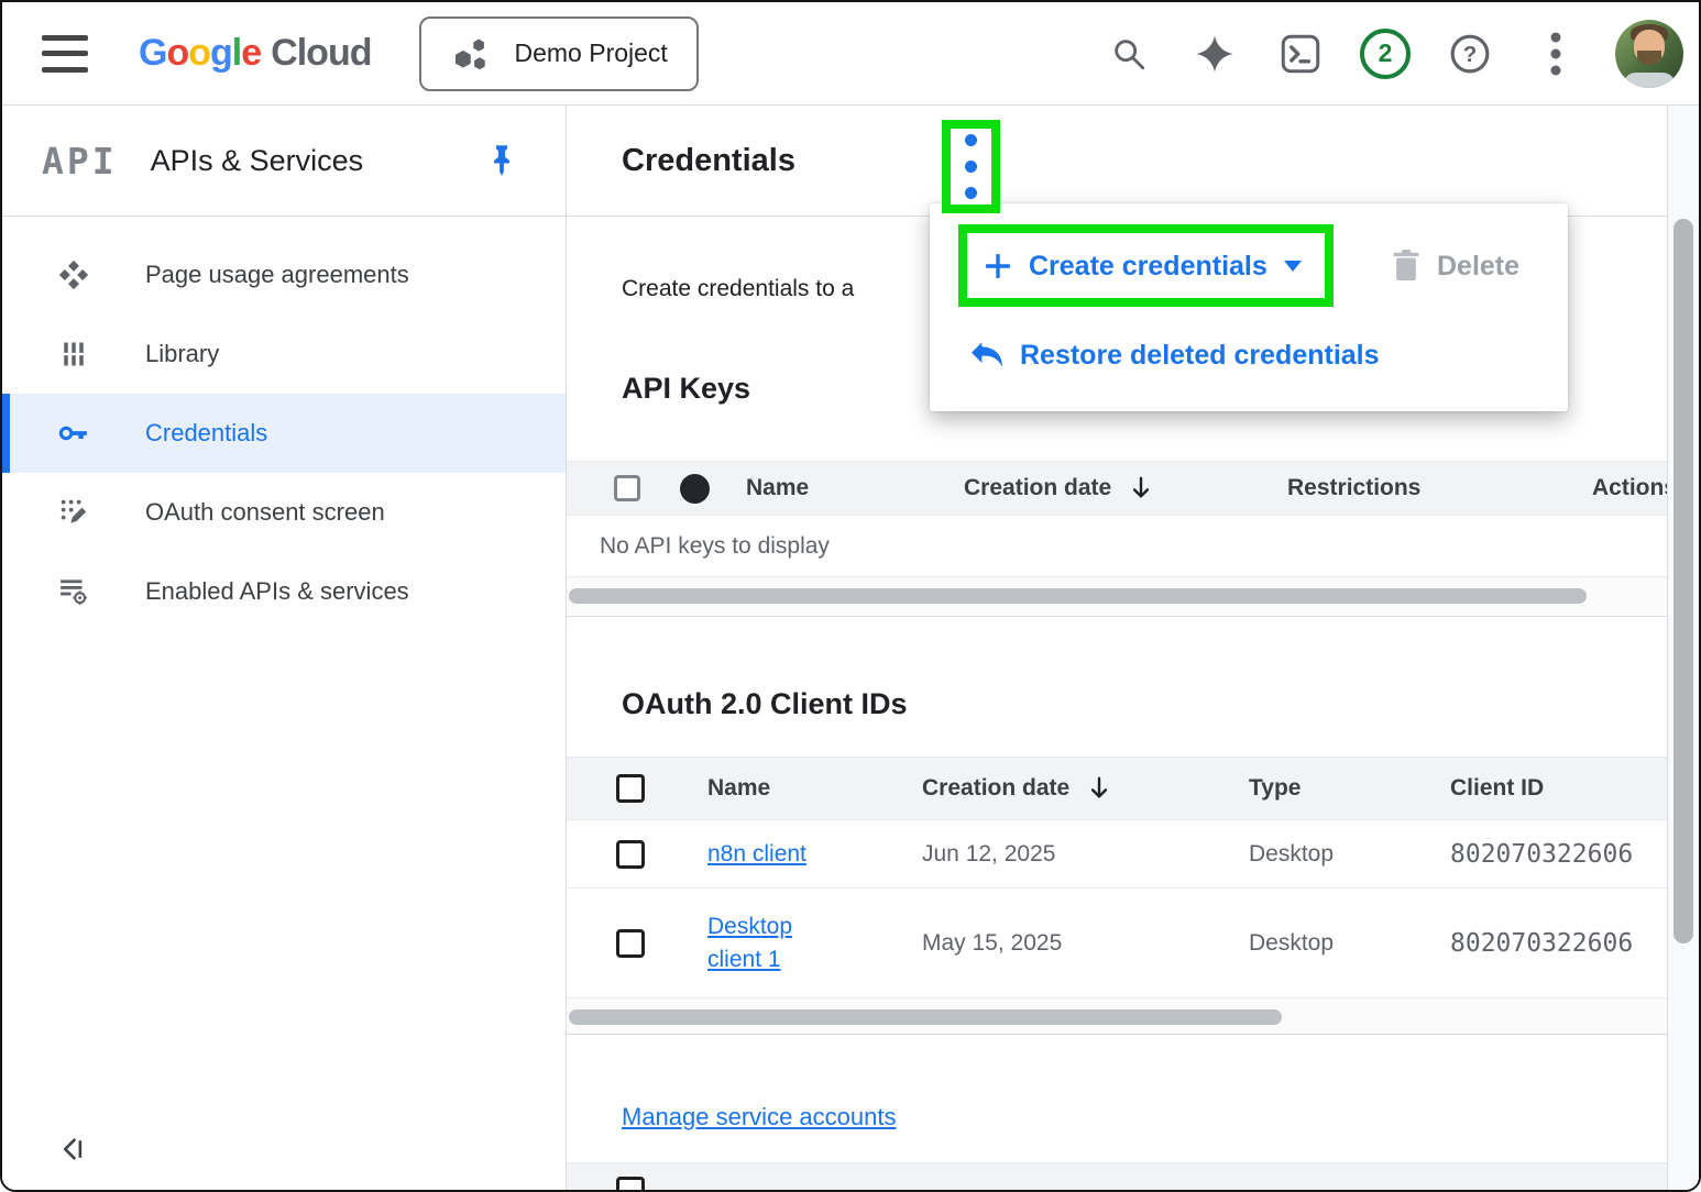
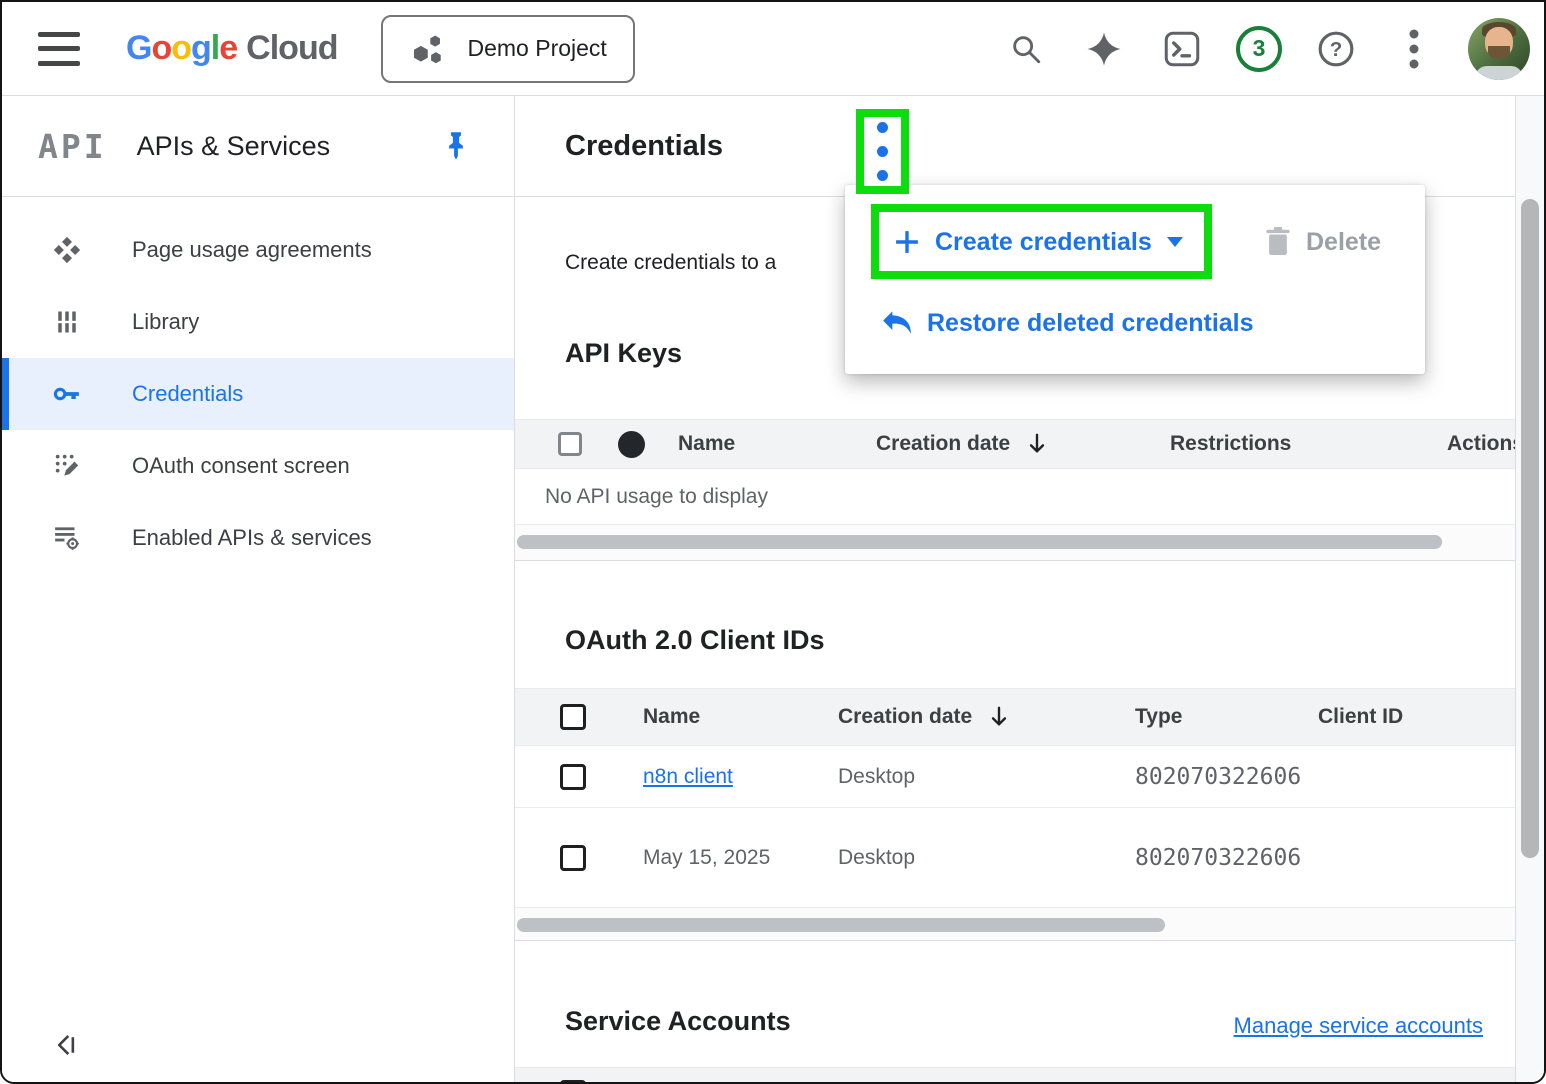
  Google Cloud
  Demo Project
- 2
+ 3
  ?
  API
  APIs & Services
  Page usage agreements
  Library
  Credentials
  OAuth consent screen
  Enabled APIs & services
  Credentials
  Create credentials to a
  API Keys
  Name
  Creation date
  Restrictions
  Action
- No API keys to display
+ No API usage to display
  OAuth 2.0 Client IDs
  Name
  Creation date
  Type
  Client ID
  n8n client
- Jun 12, 2025
  Desktop
  802070322606
- Desktop client 1
  May 15, 2025
  Desktop
  802070322606
+ Service Accounts
  Manage service accounts
  Create credentials
  Delete
  Restore deleted credentials
